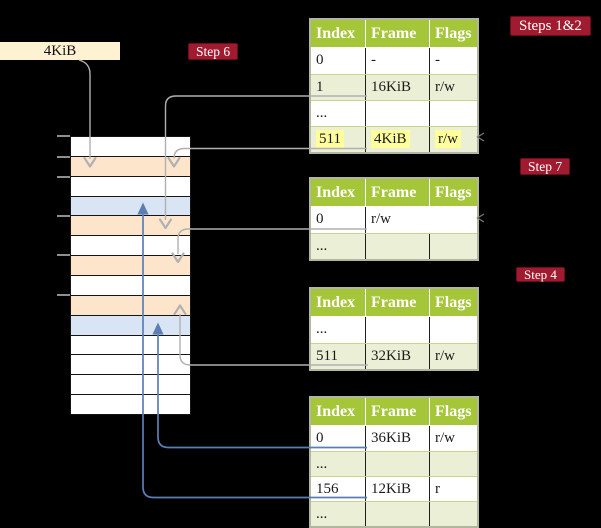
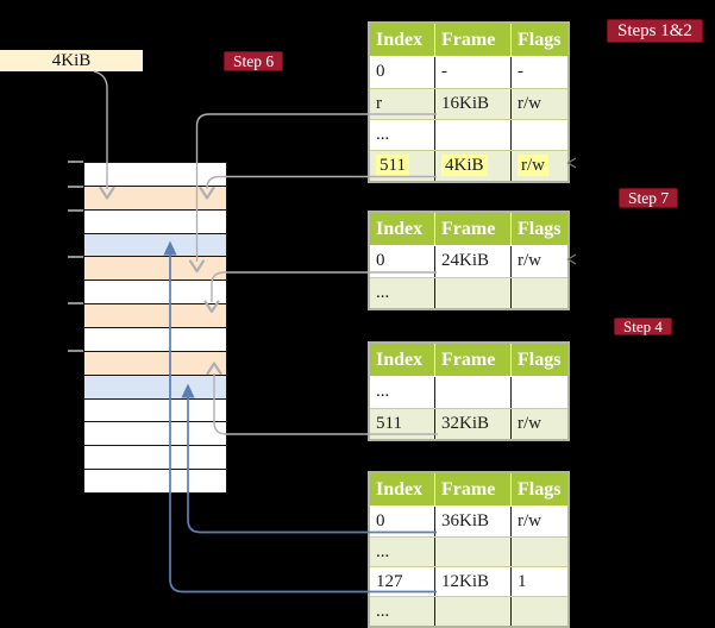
  4KiB
  Step 6
  Steps 1&2
  Step 7
  Step 4
  Index
  Frame
  Flags
  0
  -
  -
- 1
+ r
  16KiB
  r/w
  ...
  511
  4KiB
  r/w
  Index
  Frame
  Flags
  0
+ 24KiB
  r/w
  ...
  Index
  Frame
  Flags
  ...
  511
  32KiB
  r/w
  Index
  Frame
  Flags
  0
  36KiB
  r/w
  ...
- 156
+ 127
  12KiB
- r
+ 1
  ...
